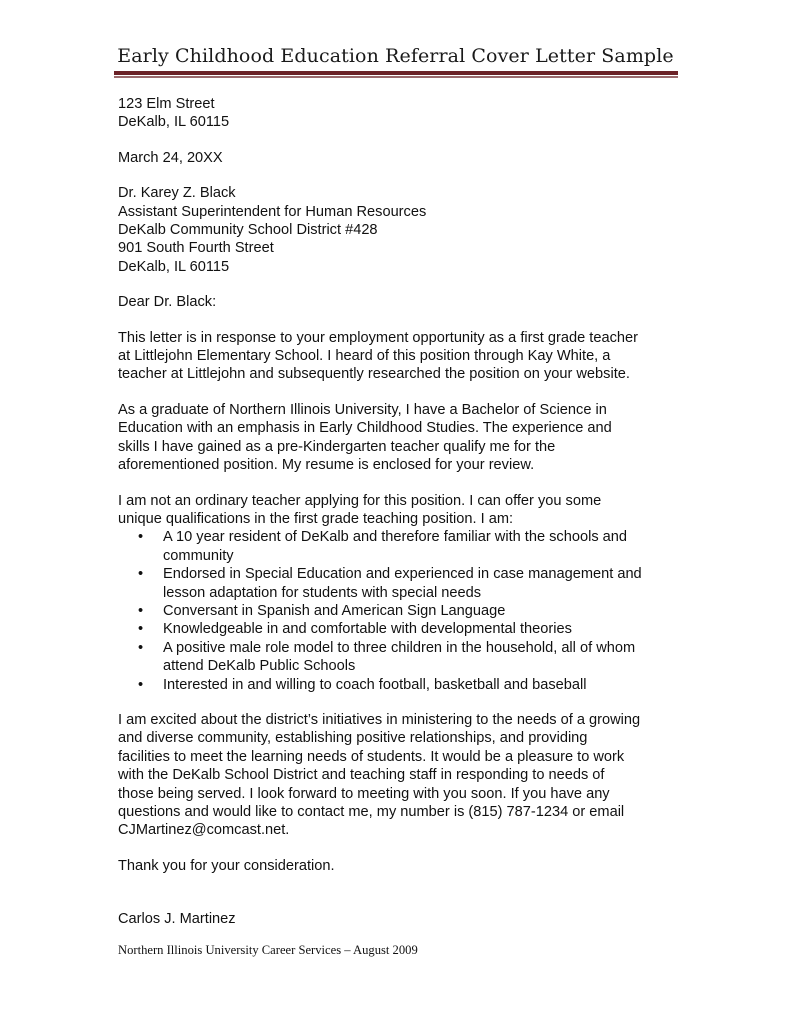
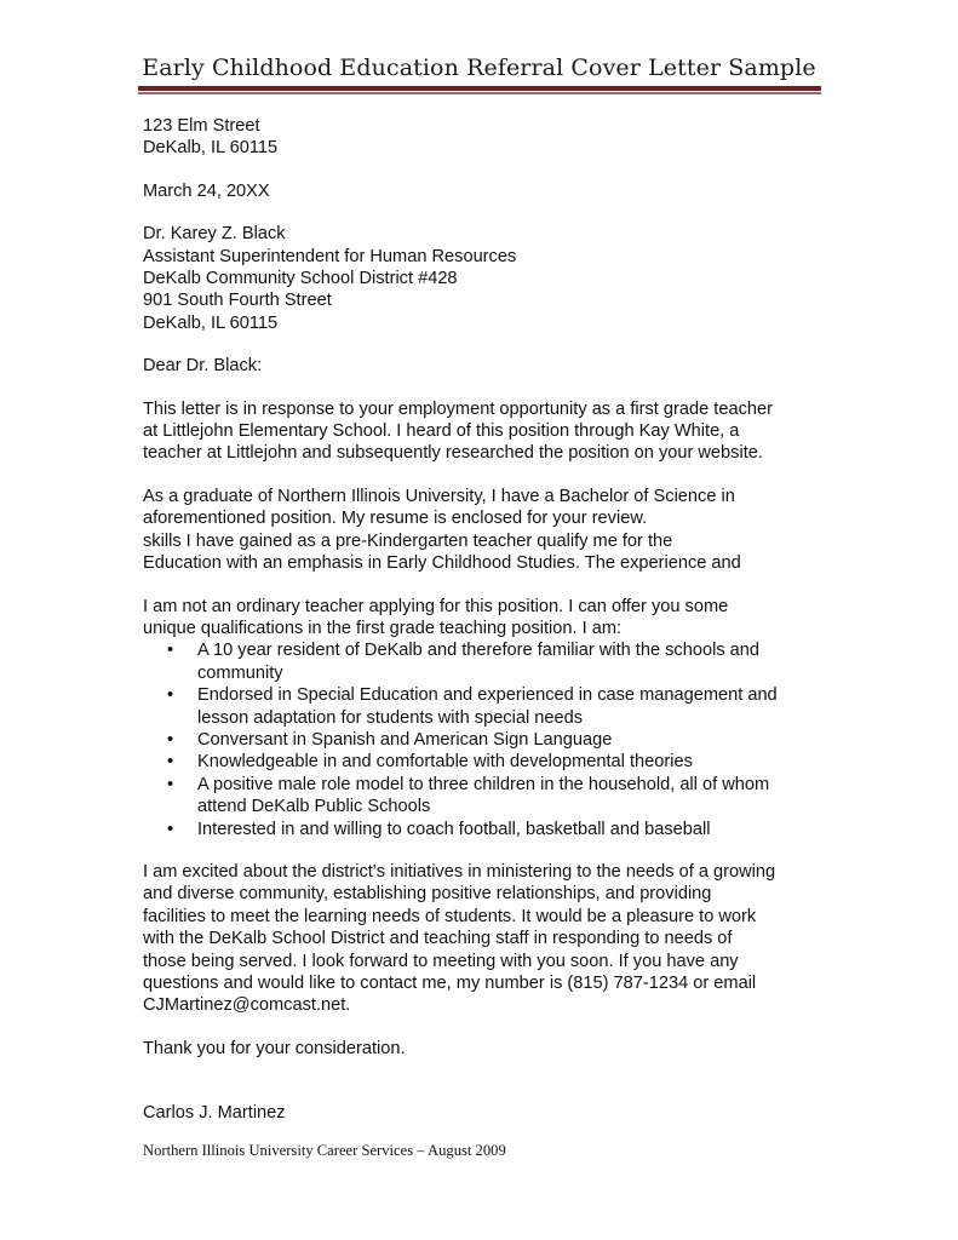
  Early Childhood Education Referral Cover Letter Sample
  123 Elm Street
  DeKalb, IL 60115
  March 24, 20XX
  Dr. Karey Z. Black
  Assistant Superintendent for Human Resources
  DeKalb Community School District #428
  901 South Fourth Street
  DeKalb, IL 60115
  Dear Dr. Black:
  This letter is in response to your employment opportunity as a first grade teacher
  at Littlejohn Elementary School. I heard of this position through Kay White, a
  teacher at Littlejohn and subsequently researched the position on your website.
  As a graduate of Northern Illinois University, I have a Bachelor of Science in
- Education with an emphasis in Early Childhood Studies. The experience and
+ aforementioned position. My resume is enclosed for your review.
  skills I have gained as a pre-Kindergarten teacher qualify me for the
- aforementioned position. My resume is enclosed for your review.
+ Education with an emphasis in Early Childhood Studies. The experience and
  I am not an ordinary teacher applying for this position. I can offer you some
  unique qualifications in the first grade teaching position. I am:
  •
  A 10 year resident of DeKalb and therefore familiar with the schools and
  community
  •
  Endorsed in Special Education and experienced in case management and
  lesson adaptation for students with special needs
  •
  Conversant in Spanish and American Sign Language
  •
  Knowledgeable in and comfortable with developmental theories
  •
  A positive male role model to three children in the household, all of whom
  attend DeKalb Public Schools
  •
  Interested in and willing to coach football, basketball and baseball
  I am excited about the district’s initiatives in ministering to the needs of a growing
  and diverse community, establishing positive relationships, and providing
  facilities to meet the learning needs of students. It would be a pleasure to work
  with the DeKalb School District and teaching staff in responding to needs of
  those being served. I look forward to meeting with you soon. If you have any
  questions and would like to contact me, my number is (815) 787-1234 or email
  CJMartinez@comcast.net.
  Thank you for your consideration.
  Carlos J. Martinez
  Northern Illinois University Career Services – August 2009
